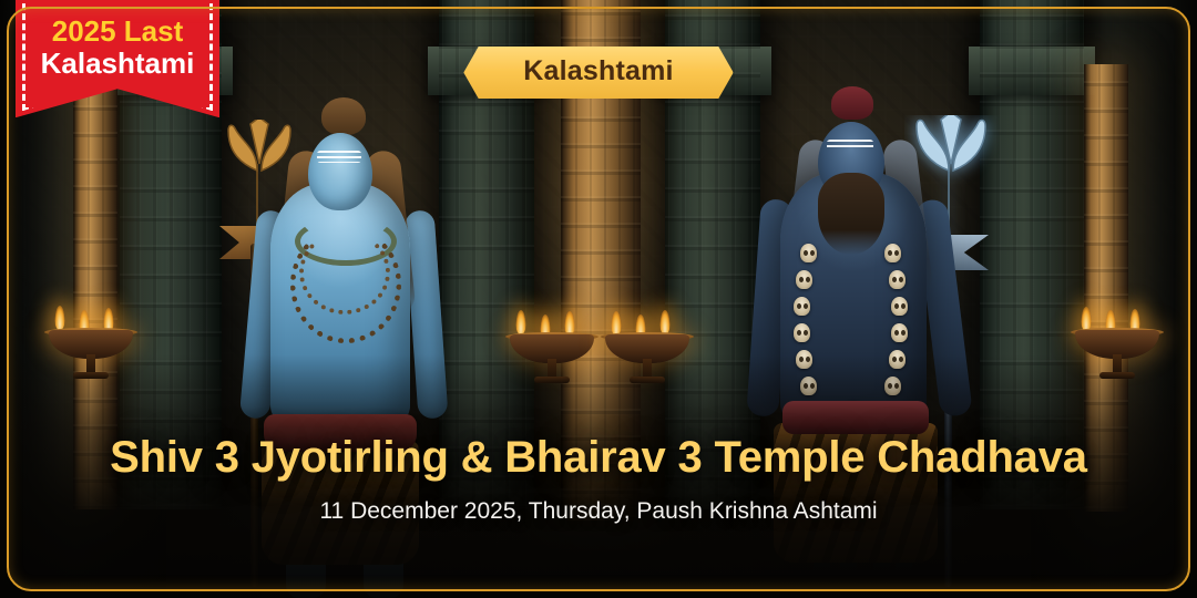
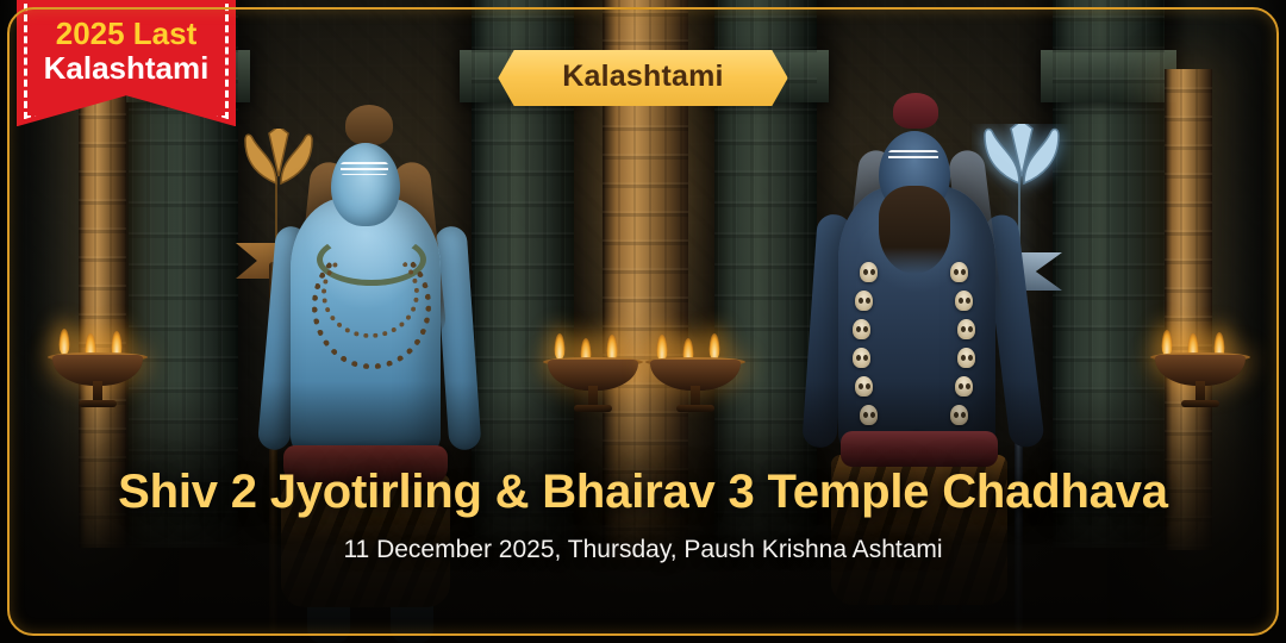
  Kalashtami
  2025 Last
  Kalashtami
- Shiv 3 Jyotirling & Bhairav 3 Temple Chadhava
+ Shiv 2 Jyotirling & Bhairav 3 Temple Chadhava
  11 December 2025, Thursday, Paush Krishna Ashtami
